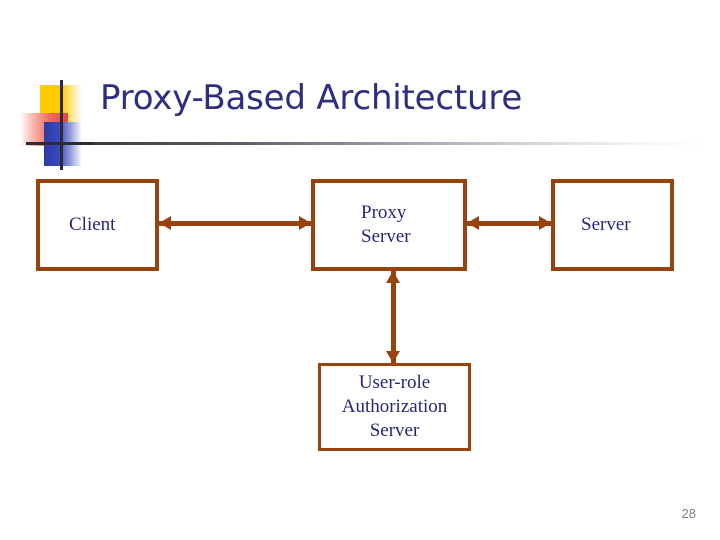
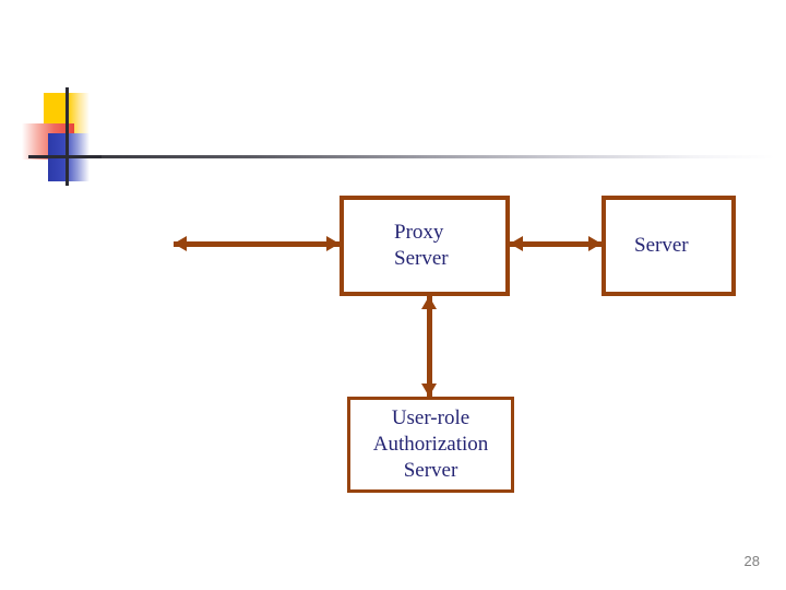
- Proxy-Based Architecture
- Client
  Proxy
  Server
  Server
  User-role
  Authorization
  Server
  28
